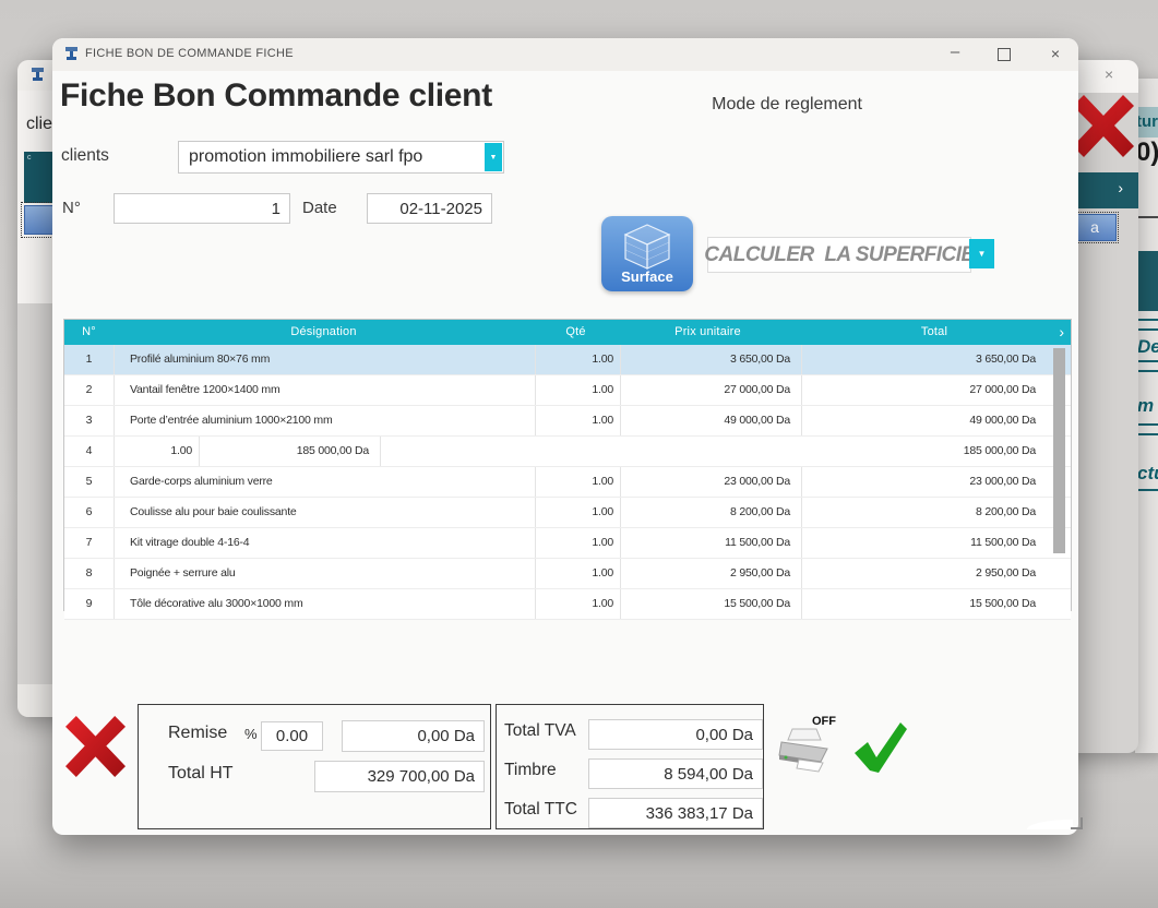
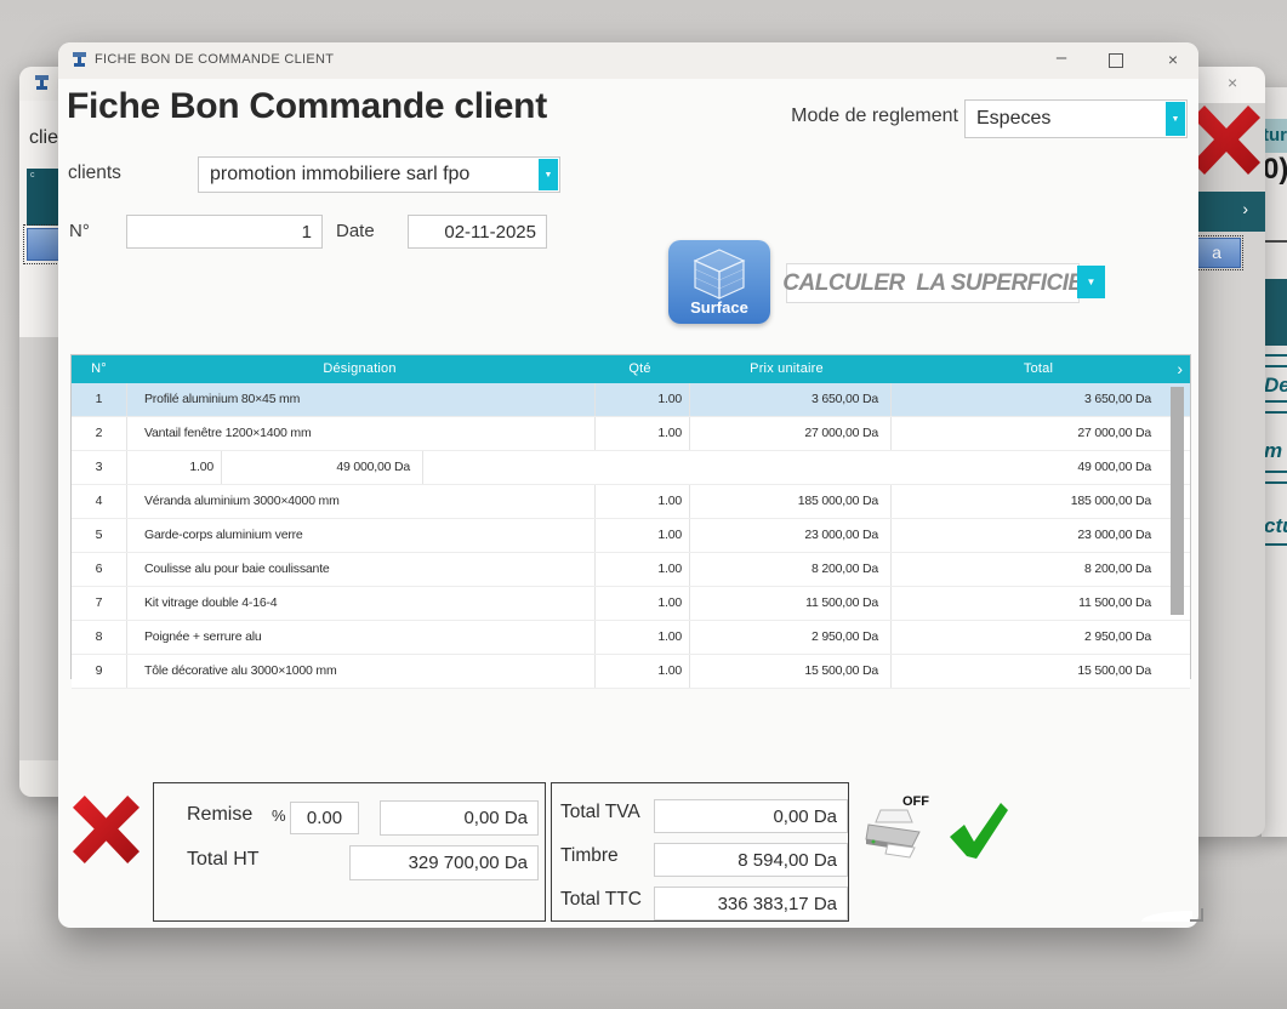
  tur
  0)
  m
  ×
  ›
  a
  clie
- FICHE BON DE COMMANDE FICHE
+ FICHE BON DE COMMANDE CLIENT
  –
  ×
  Fiche Bon Commande client
  Mode de reglement
+ Especes
  clients
  promotion immobiliere sarl fpo
  N°
  1
  Date
  02-11-2025
  Surface
  CALCULER LA SUPERFICIE
  ▼
  N°
  Désignation
  Qté
  Prix unitaire
  Total
  ›
  1
- Profilé aluminium 80×76 mm
+ Profilé aluminium 80×45 mm
  1.00
  3 650,00 Da
  3 650,00 Da
  2
  Vantail fenêtre 1200×1400 mm
  1.00
  27 000,00 Da
  27 000,00 Da
  3
- Porte d’entrée aluminium 1000×2100 mm
  1.00
  49 000,00 Da
  49 000,00 Da
  4
+ Véranda aluminium 3000×4000 mm
  1.00
  185 000,00 Da
  185 000,00 Da
  5
  Garde-corps aluminium verre
  1.00
  23 000,00 Da
  23 000,00 Da
  6
  Coulisse alu pour baie coulissante
  1.00
  8 200,00 Da
  8 200,00 Da
  7
  Kit vitrage double 4-16-4
  1.00
  11 500,00 Da
  11 500,00 Da
  8
  Poignée + serrure alu
  1.00
  2 950,00 Da
  2 950,00 Da
  9
  Tôle décorative alu 3000×1000 mm
  1.00
  15 500,00 Da
  15 500,00 Da
  Remise
  %
  0.00
  0,00 Da
  Total HT
  329 700,00 Da
  Total TVA
  0,00 Da
  Timbre
  8 594,00 Da
  Total TTC
  336 383,17 Da
  OFF
